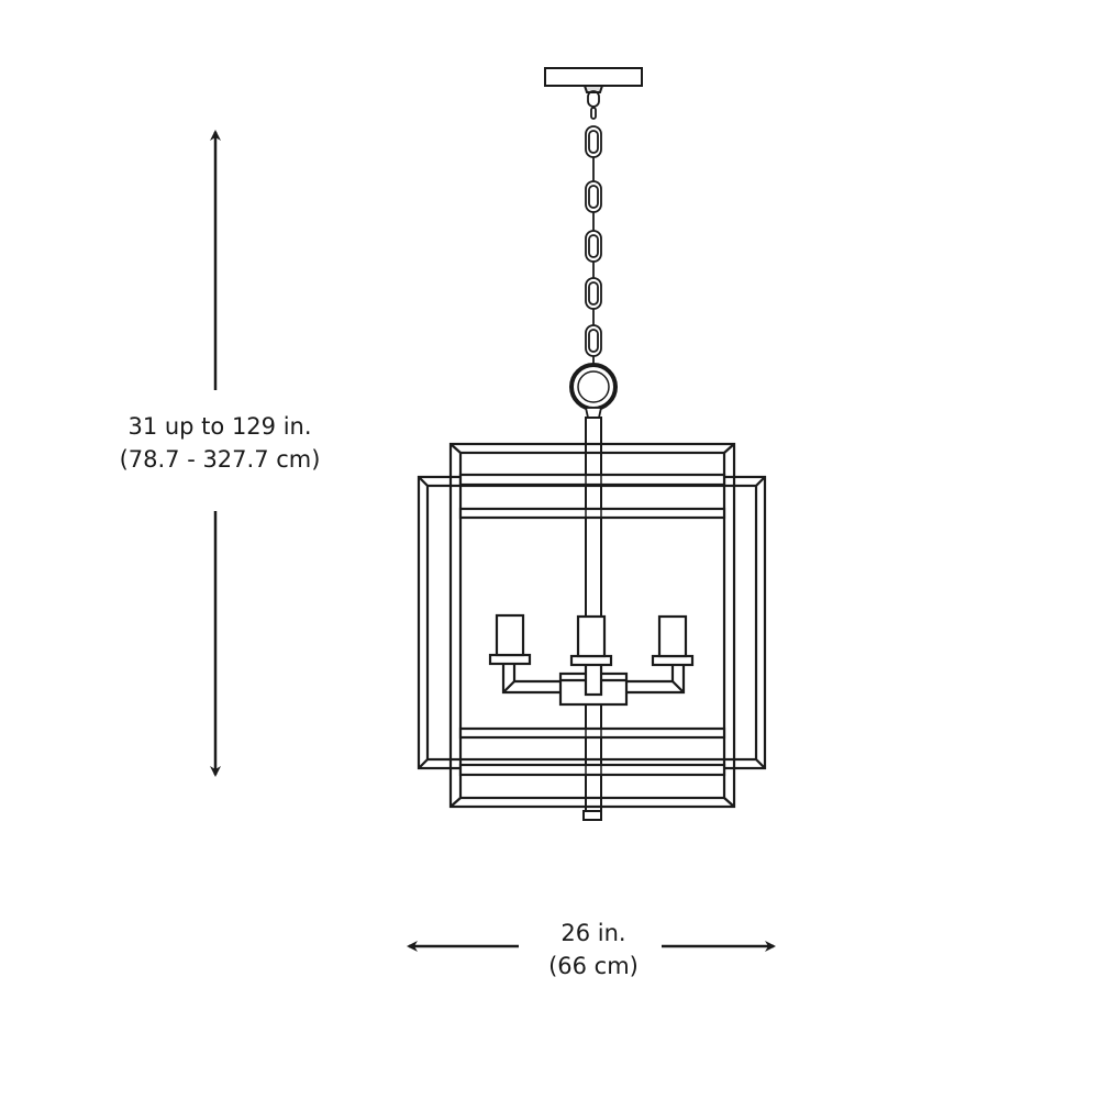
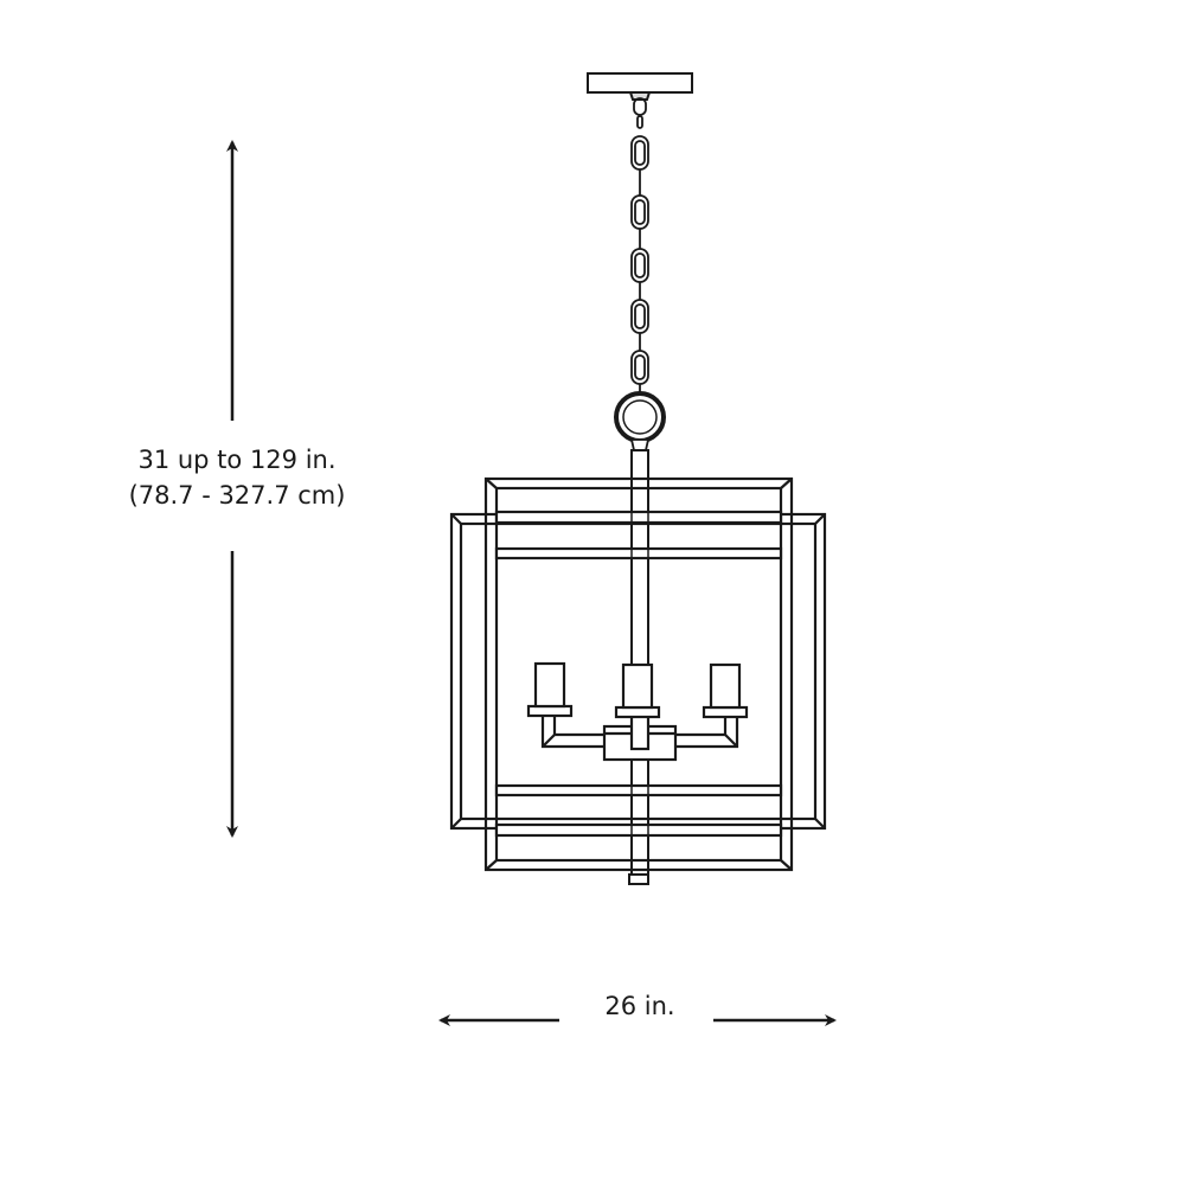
  31 up to 129 in.
  (78.7 - 327.7 cm)
  26 in.
- (66 cm)
